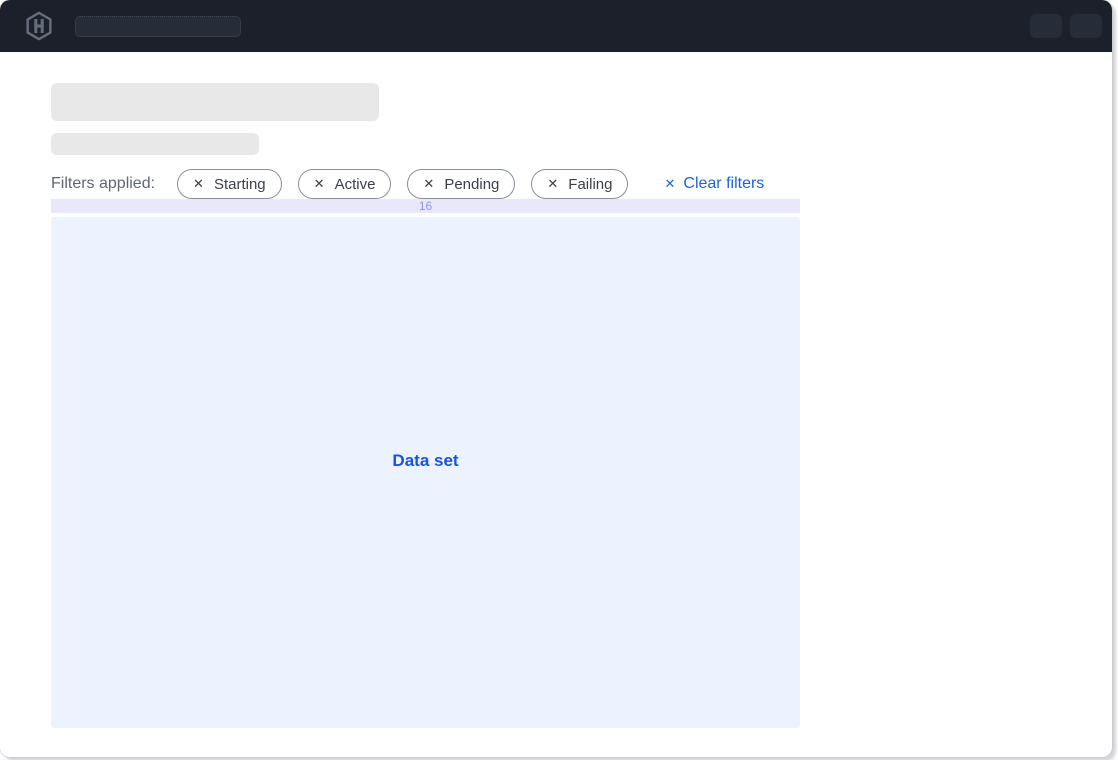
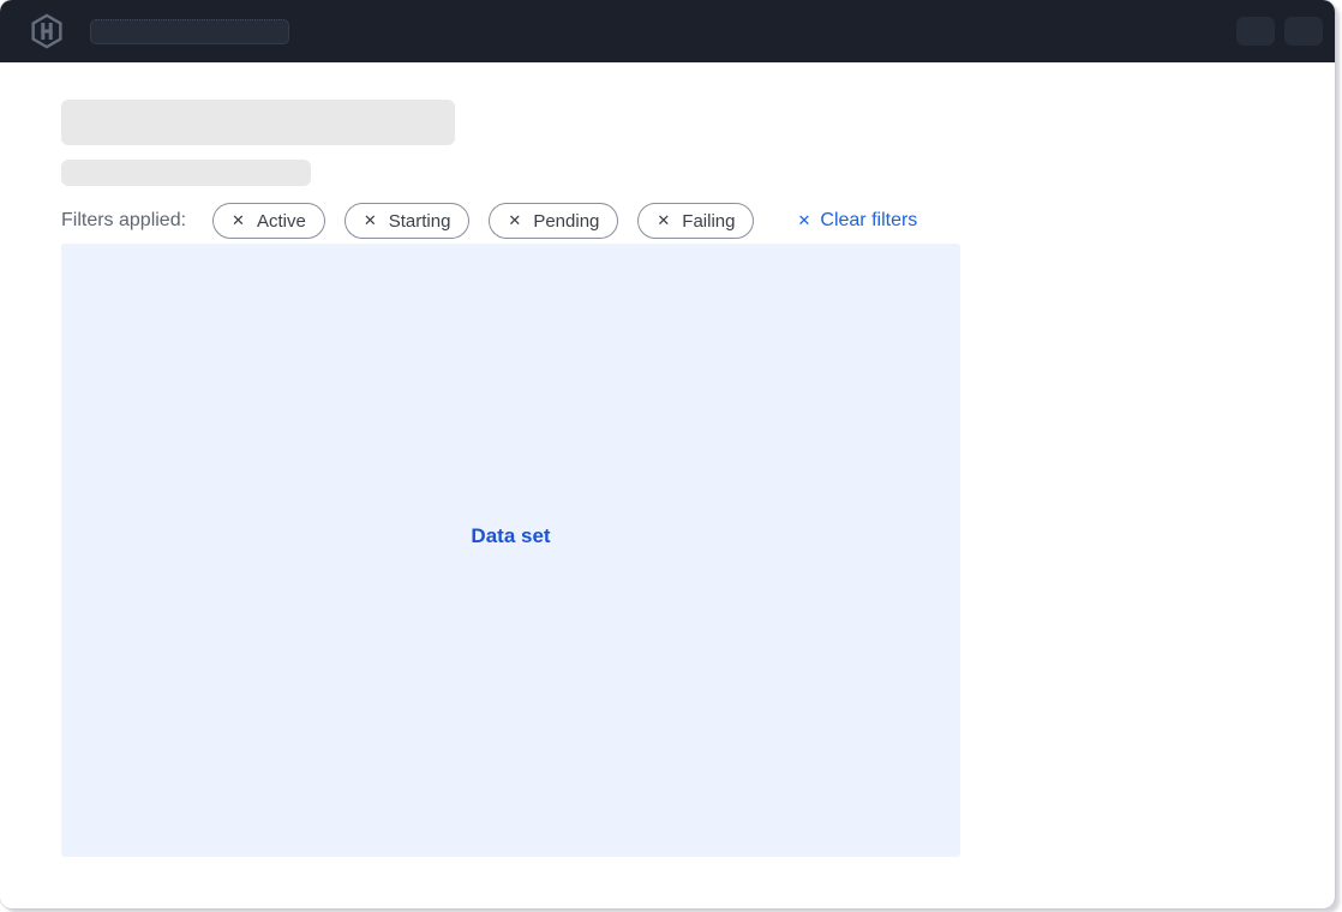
  Filters applied:
  ✕
- Starting
+ Active
  ✕
- Active
+ Starting
  ✕
  Pending
  ✕
  Failing
  ✕
  Clear filters
- 16
  Data set
